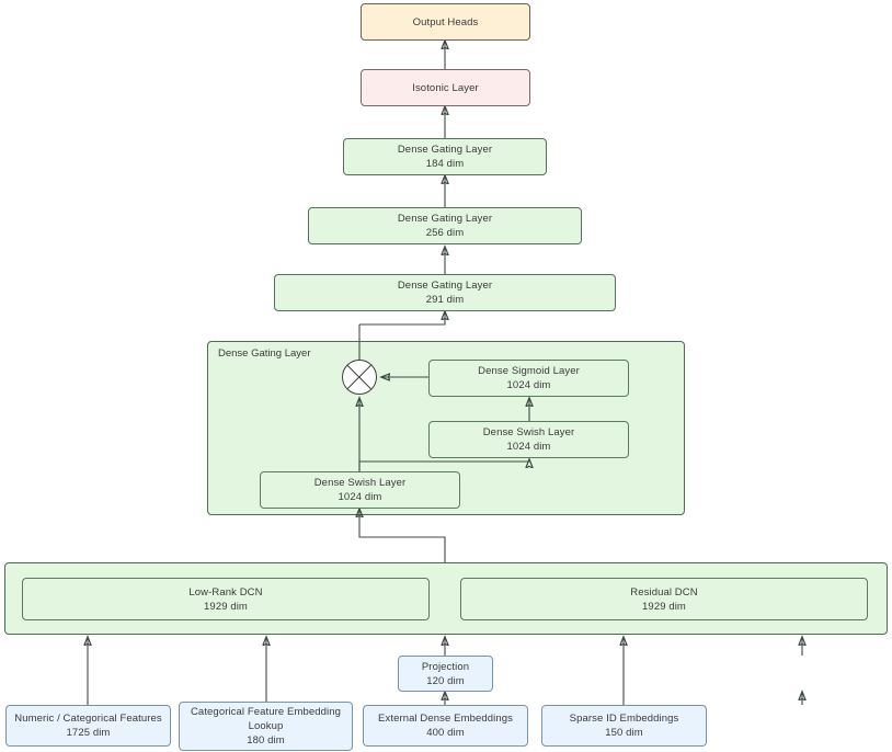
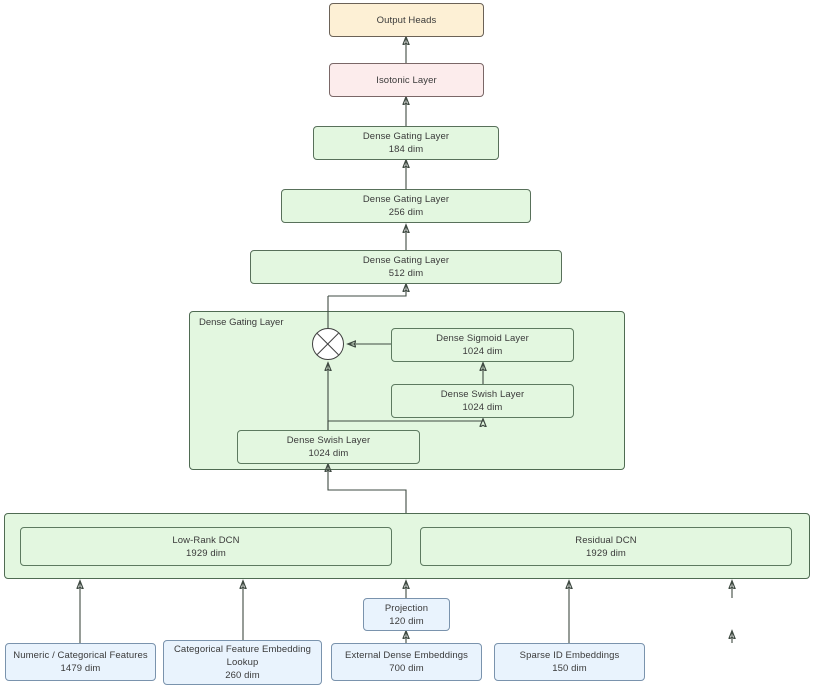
  Dense Gating Layer
  Output Heads
  Isotonic Layer
  Dense Gating Layer
  184 dim
  Dense Gating Layer
  256 dim
  Dense Gating Layer
- 291 dim
+ 512 dim
  Dense Sigmoid Layer
  1024 dim
  Dense Swish Layer
  1024 dim
  Dense Swish Layer
  1024 dim
  Low-Rank DCN
  1929 dim
  Residual DCN
  1929 dim
  Projection
  120 dim
  Numeric / Categorical Features
- 1725 dim
+ 1479 dim
  Categorical Feature Embedding
  Lookup
- 180 dim
+ 260 dim
  External Dense Embeddings
- 400 dim
+ 700 dim
  Sparse ID Embeddings
  150 dim
